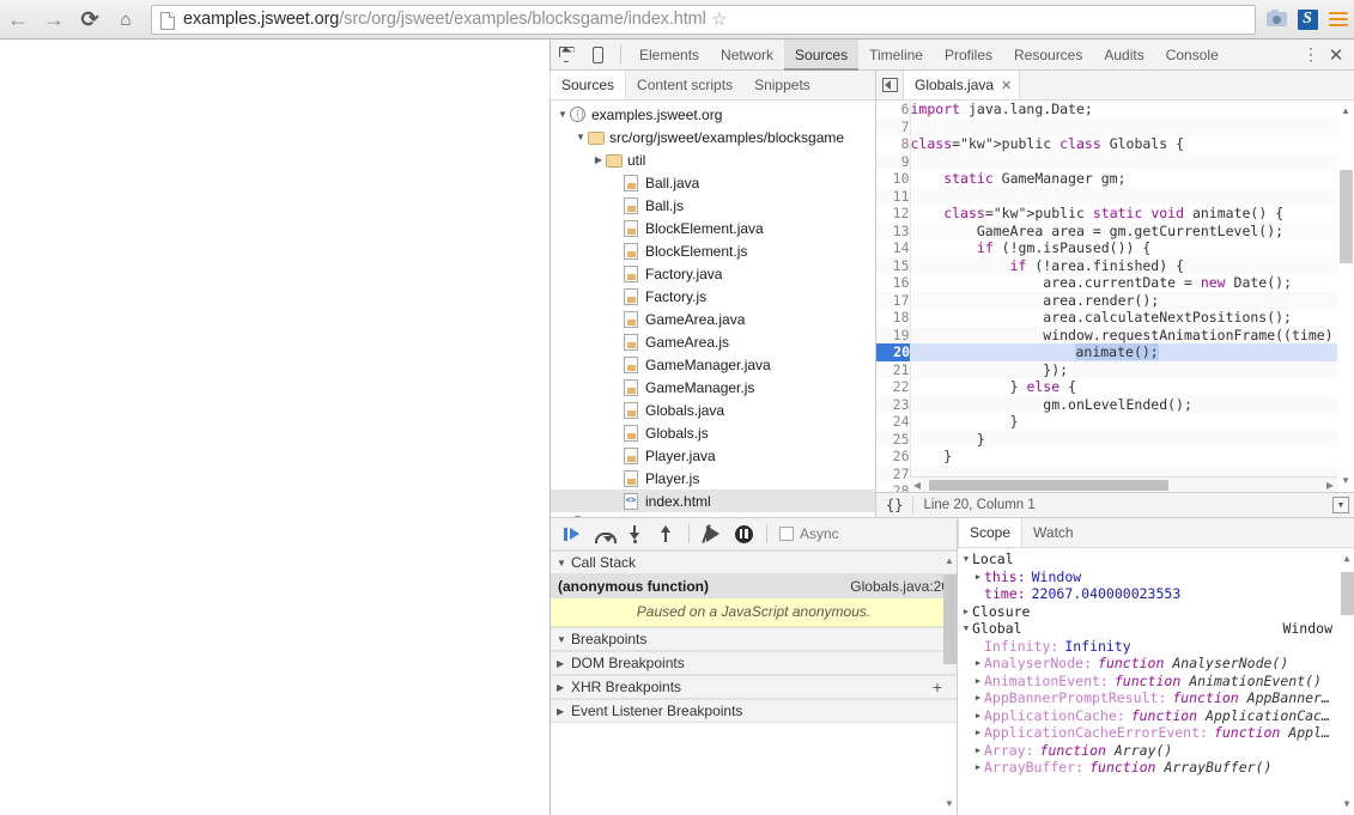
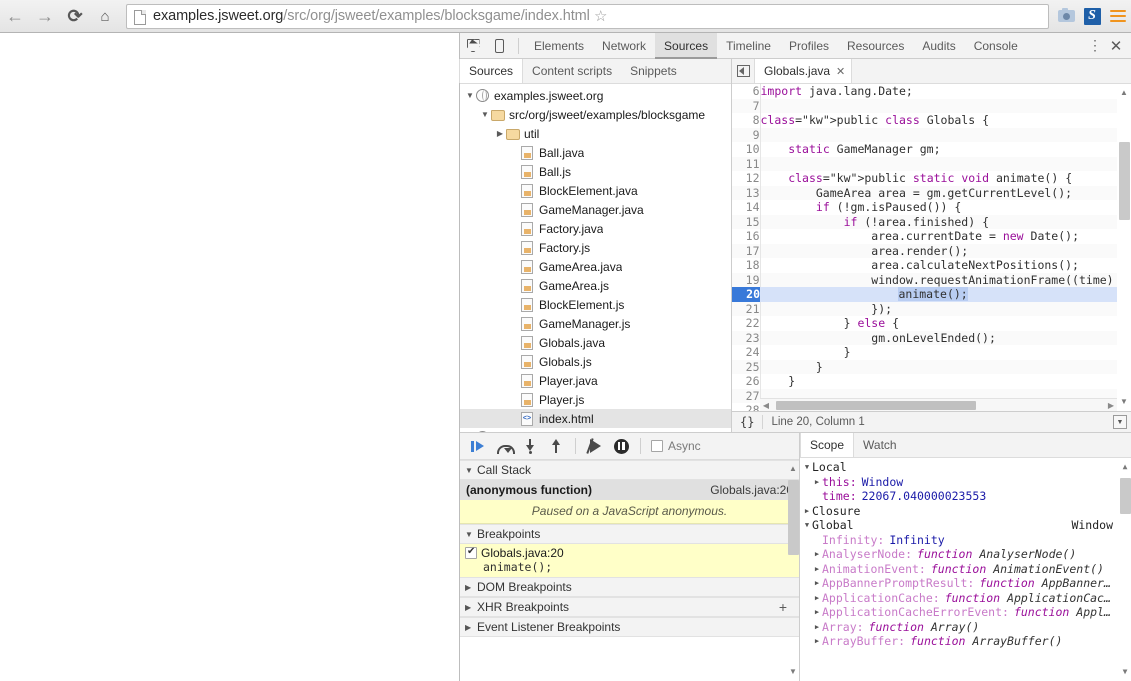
  ←
  →
  ⟳
  ⌂
  examples.jsweet.org/src/org/jsweet/examples/blocksgame/index.html
  ☆
  S
  Elements
  Network
  Sources
  Timeline
  Profiles
  Resources
  Audits
  Console
  ⋮
  ✕
  Sources
  Content scripts
  Snippets
  ▼
  examples.jsweet.org
  ▼
  src/org/jsweet/examples/blocksgame
  ▶
  util
  Ball.java
  Ball.js
  BlockElement.java
- BlockElement.js
+ GameManager.java
  Factory.java
  Factory.js
  GameArea.java
  GameArea.js
- GameManager.java
+ BlockElement.js
  GameManager.js
  Globals.java
  Globals.js
  Player.java
  Player.js
  index.html
  Globals.java
  ✕
  6	import java.lang.Date;
  7
  8	class="kw">public class Globals {
  9
  10	static GameManager gm;
  11
  12	class="kw">public static void animate() {
  13	GameArea area = gm.getCurrentLevel();
  14	if (!gm.isPaused()) {
  15	if (!area.finished) {
  16	area.currentDate = new Date();
  17	area.render();
  18	area.calculateNextPositions();
  19	window.requestAnimationFrame((time)
  20	animate();
  21	});
  22	} else {
  23	gm.onLevelEnded();
  24	}
  25	}
  26	}
  27
  ▲
  ▼
  ◀
  ▶
  {}
  Line 20, Column 1
  Async
  ▼
  Call Stack
  (anonymous function)
  Globals.java:2
  Paused on a JavaScript anonymous.
  ▼
  Breakpoints
+ Globals.java:20
+ animate();
  ▶
  DOM Breakpoints
  ▶
  XHR Breakpoints
  +
  ▶
  Event Listener Breakpoints
  ▲
  ▼
  Scope
  Watch
  ▼
  Local
  ▶
  this:
  Window
  time:
  22067.040000023553
  ▶
  Closure
  ▼
  Global
  Window
  Infinity:
  Infinity
  ▶
  AnalyserNode:
  function AnalyserNode()
  ▶
  AnimationEvent:
  function AnimationEvent()
  ▶
  AppBannerPromptResult:
  function AppBanner…
  ▶
  ApplicationCache:
  function ApplicationCac…
  ▶
  ApplicationCacheErrorEvent:
  function Appl…
  ▶
  Array:
  function Array()
  ▶
  ArrayBuffer:
  function ArrayBuffer()
  ▲
  ▼
